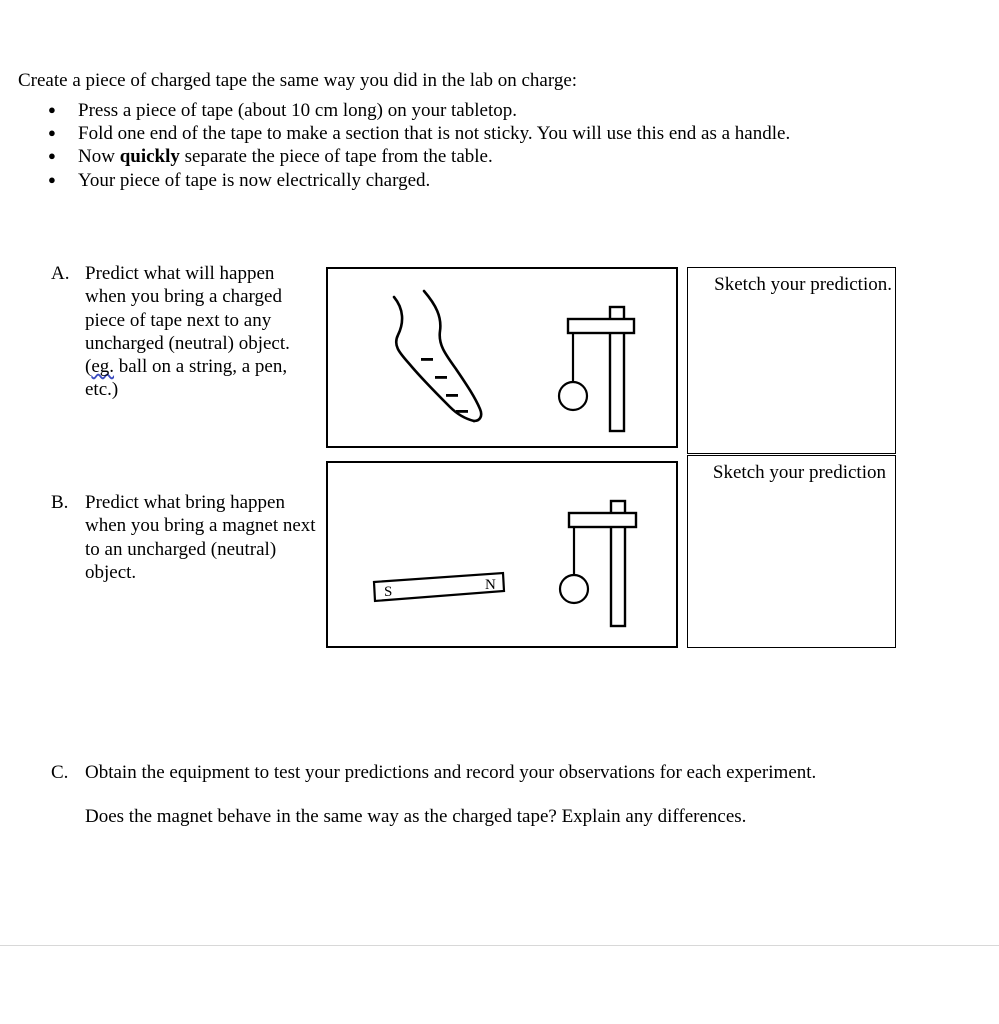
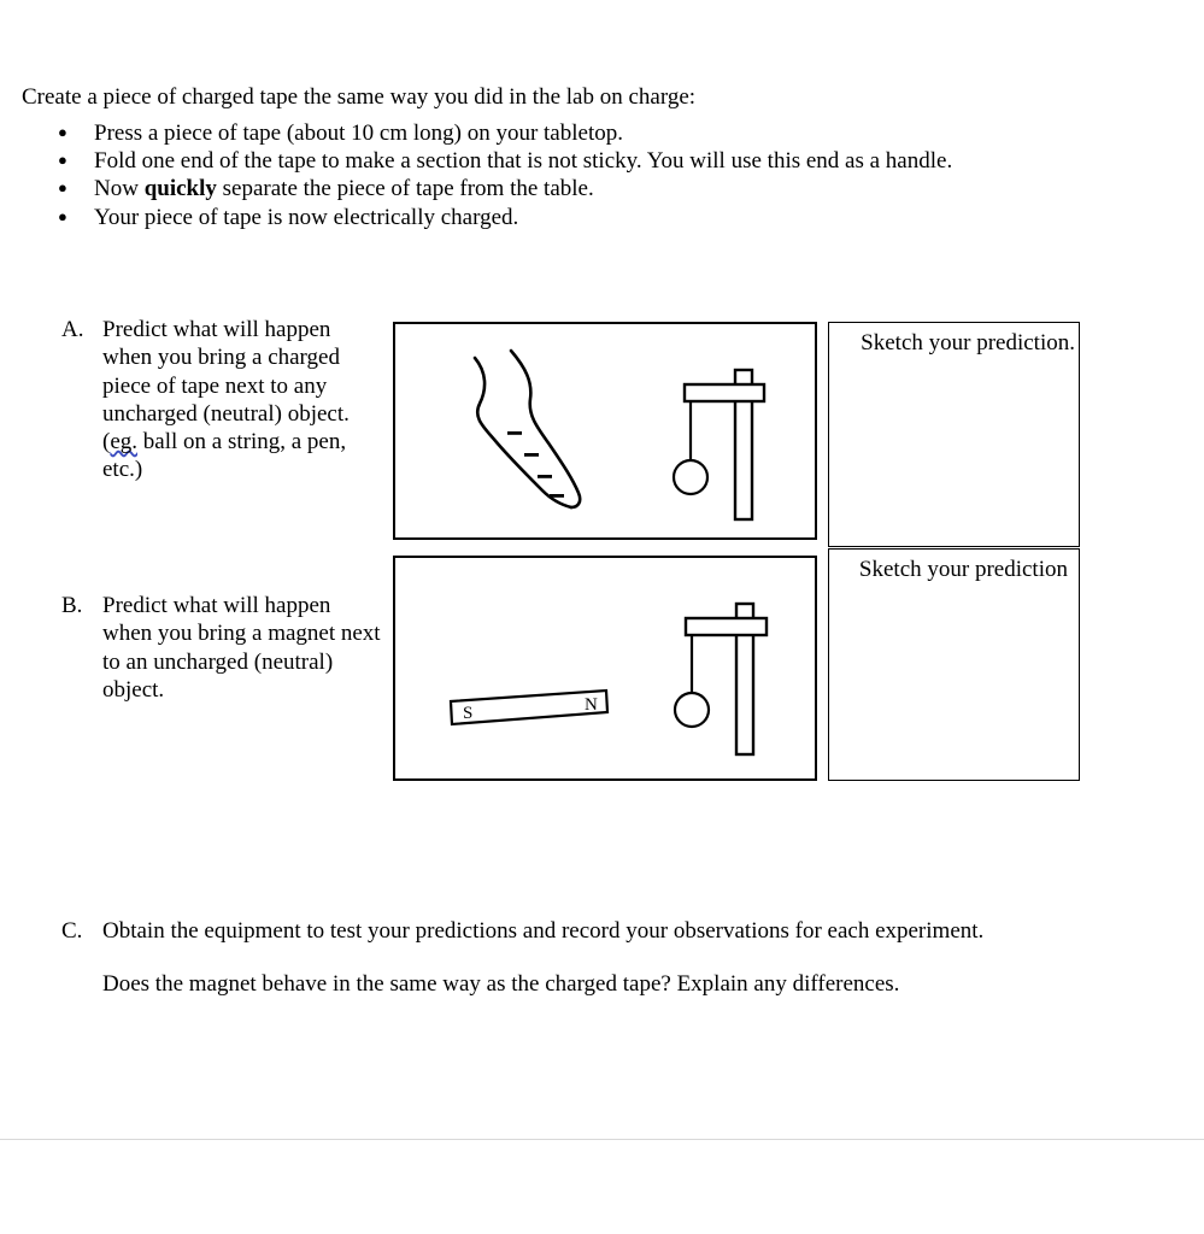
  Create a piece of charged tape the same way you did in the lab on charge:
  Press a piece of tape (about 10 cm long) on your tabletop.
  Fold one end of the tape to make a section that is not sticky. You will use this end as a handle.
  Now quickly separate the piece of tape from the table.
  Your piece of tape is now electrically charged.
  A.
  Predict what will happen when you bring a charged piece of tape next to any uncharged (neutral) object. (eg. ball on a string, a pen, etc.)
  B.
- Predict what bring happen when you bring a magnet next to an uncharged (neutral) object.
+ Predict what will happen when you bring a magnet next to an uncharged (neutral) object.
  Sketch your prediction.
  S
  N
  Sketch your prediction
  C.
  Obtain the equipment to test your predictions and record your observations for each experiment.
  Does the magnet behave in the same way as the charged tape? Explain any differences.
